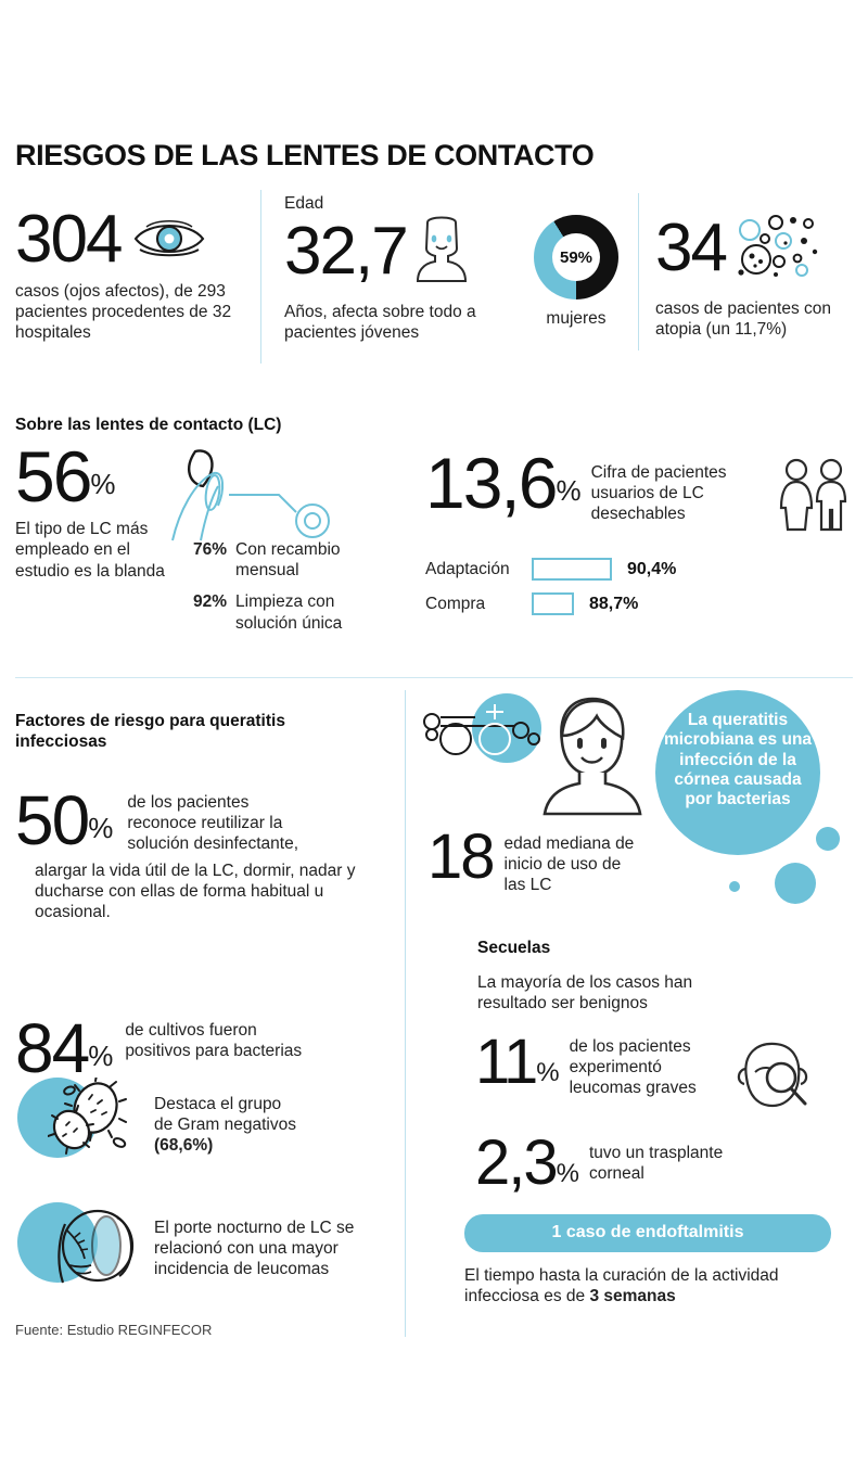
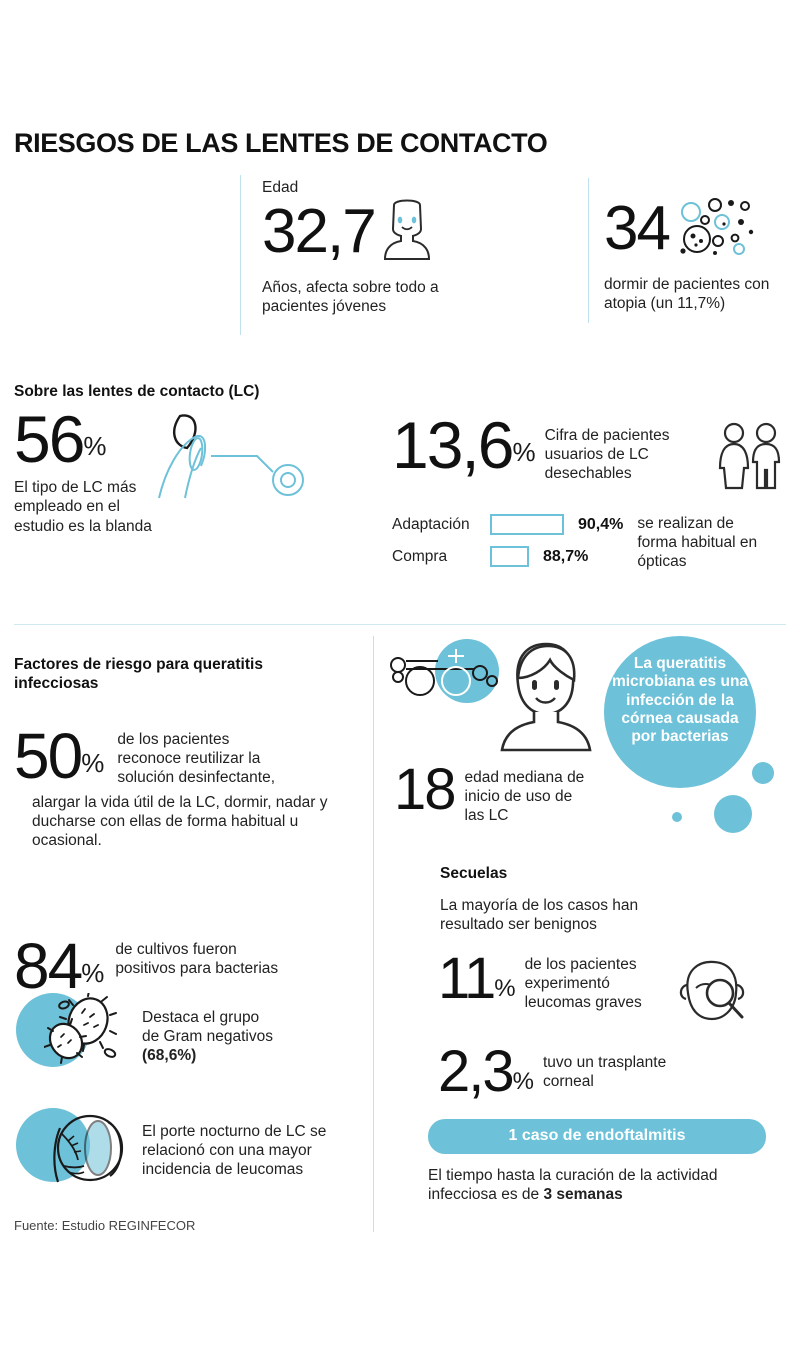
  RIESGOS DE LAS LENTES DE CONTACTO
- 304
- casos (ojos afectos), de 293 pacientes procedentes de 32 hospitales
  Edad
  32,7
  Años, afecta sobre todo a pacientes jóvenes
- 59%
- mujeres
  34
- casos de pacientes con atopia (un 11,7%)
+ dormir de pacientes con atopia (un 11,7%)
  Sobre las lentes de contacto (LC)
  56
  %
  El tipo de LC más empleado en el estudio es la blanda
- 76%
- Con recambio mensual
- 92%
- Limpieza con solución única
  13,6
  %
  Cifra de pacientes usuarios de LC desechables
  Adaptación
  90,4%
  Compra
  88,7%
+ se realizan de forma habitual en ópticas
  Factores de riesgo para queratitis infecciosas
  50
  %
  de los pacientes reconoce reutilizar la solución desinfectante,
  alargar la vida útil de la LC, dormir, nadar y ducharse con ellas de forma habitual u ocasional.
  84
  %
  de cultivos fueron positivos para bacterias
  Destaca el grupo
  de Gram negativos
  (68,6%)
  El porte nocturno de LC se relacionó con una mayor incidencia de leucomas
  Fuente: Estudio REGINFECOR
  La queratitis microbiana es una infección de la córnea causada por bacterias
  18
  edad mediana de inicio de uso de las LC
  Secuelas
  La mayoría de los casos han resultado ser benignos
  11
  %
  de los pacientes experimentó leucomas graves
  2,3
  %
  tuvo un trasplante corneal
  1 caso de endoftalmitis
  El tiempo hasta la curación de la actividad infecciosa es de 3 semanas
